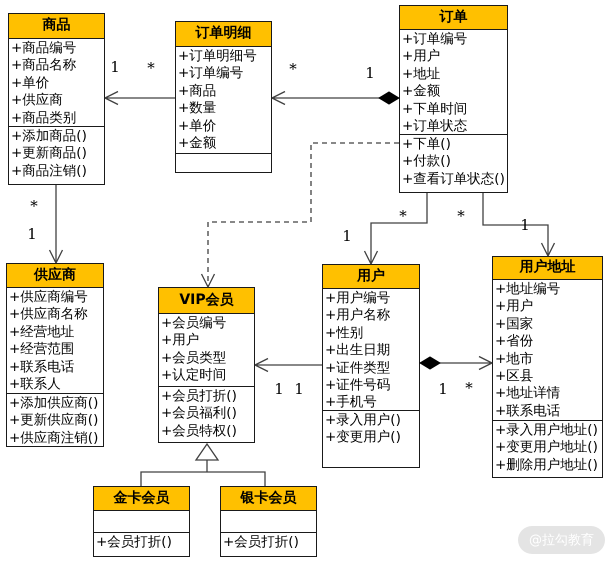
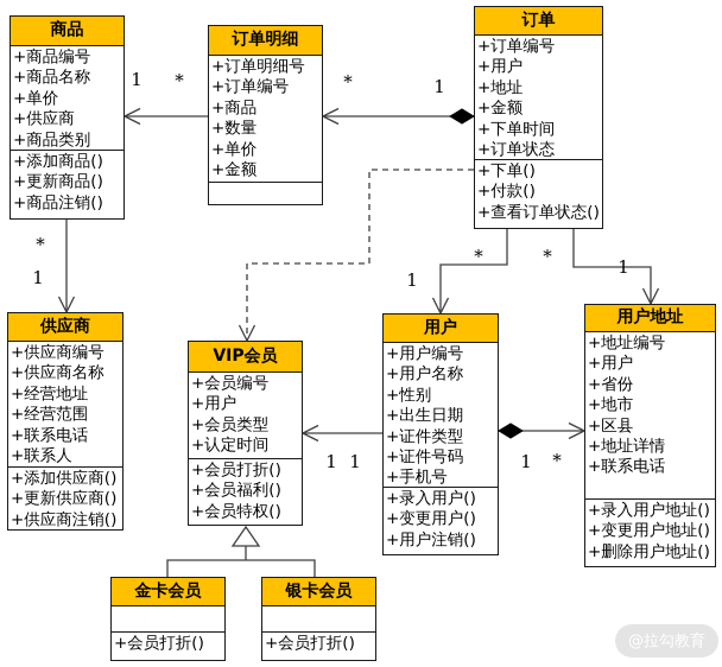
  商品
  +商品编号
  +商品名称
  +单价
  +供应商
  +商品类别
  +添加商品()
  +更新商品()
  +商品注销()
  订单明细
  +订单明细号
  +订单编号
  +商品
  +数量
  +单价
  +金额
  订单
  +订单编号
  +用户
  +地址
  +金额
  +下单时间
  +订单状态
  +下单()
  +付款()
  +查看订单状态()
  供应商
  +供应商编号
  +供应商名称
  +经营地址
  +经营范围
  +联系电话
  +联系人
  +添加供应商()
  +更新供应商()
  +供应商注销()
  VIP会员
  +会员编号
  +用户
  +会员类型
  +认定时间
  +会员打折()
  +会员福利()
  +会员特权()
  用户
  +用户编号
  +用户名称
  +性别
  +出生日期
  +证件类型
  +证件号码
  +手机号
  +录入用户()
  +变更用户()
+ +用户注销()
  用户地址
  +地址编号
  +用户
- +国家
  +省份
  +地市
  +区县
  +地址详情
  +联系电话
  +录入用户地址()
  +变更用户地址()
  +删除用户地址()
  金卡会员
  +会员打折()
  银卡会员
  +会员打折()
  1
  *
  *
  1
  *
  1
  1
  *
  *
  1
  1
  1
  1
  *
  @拉勾教育
